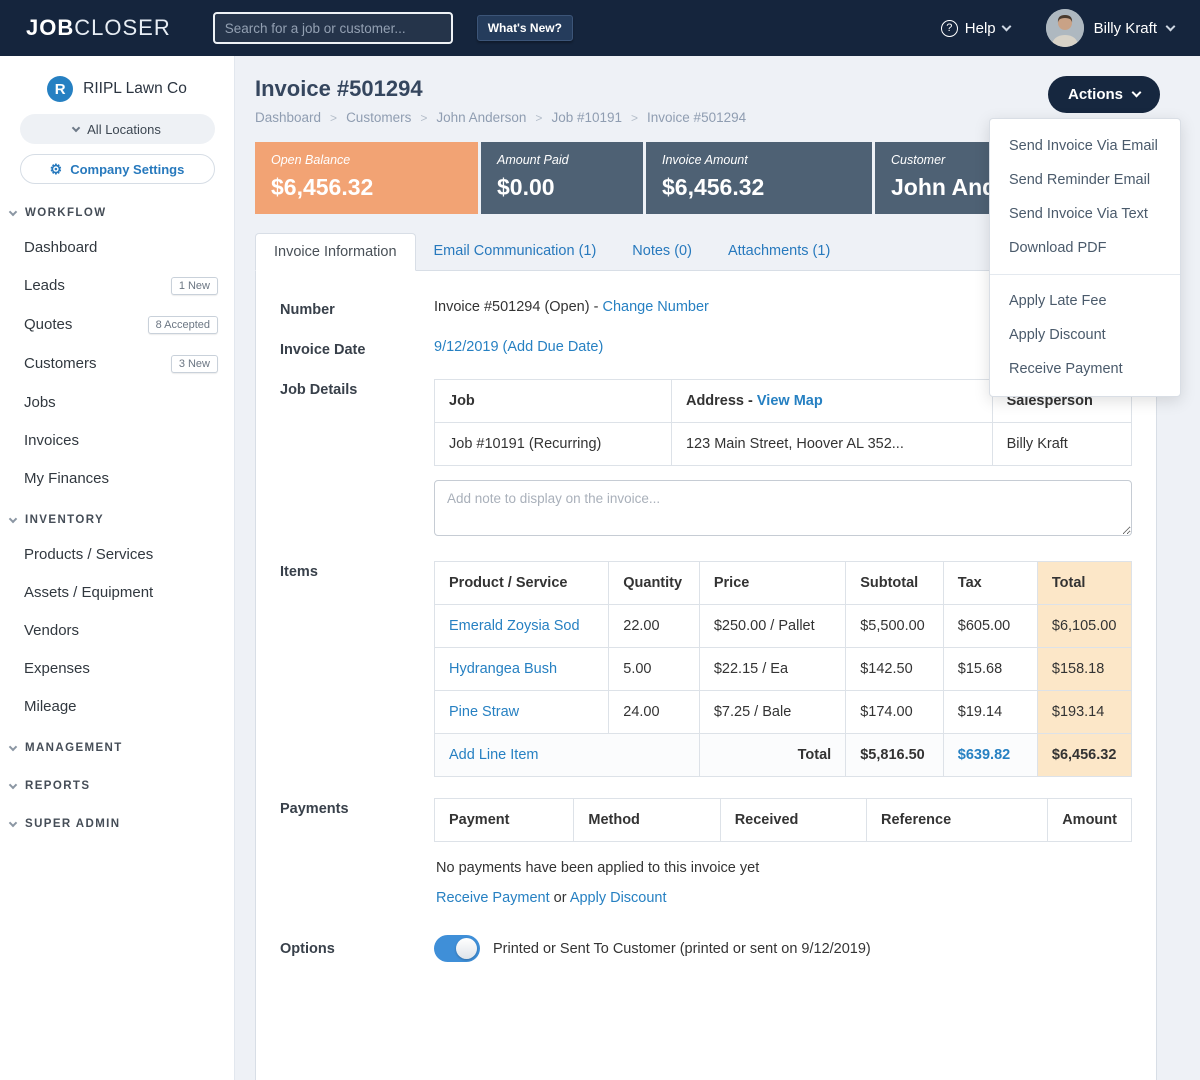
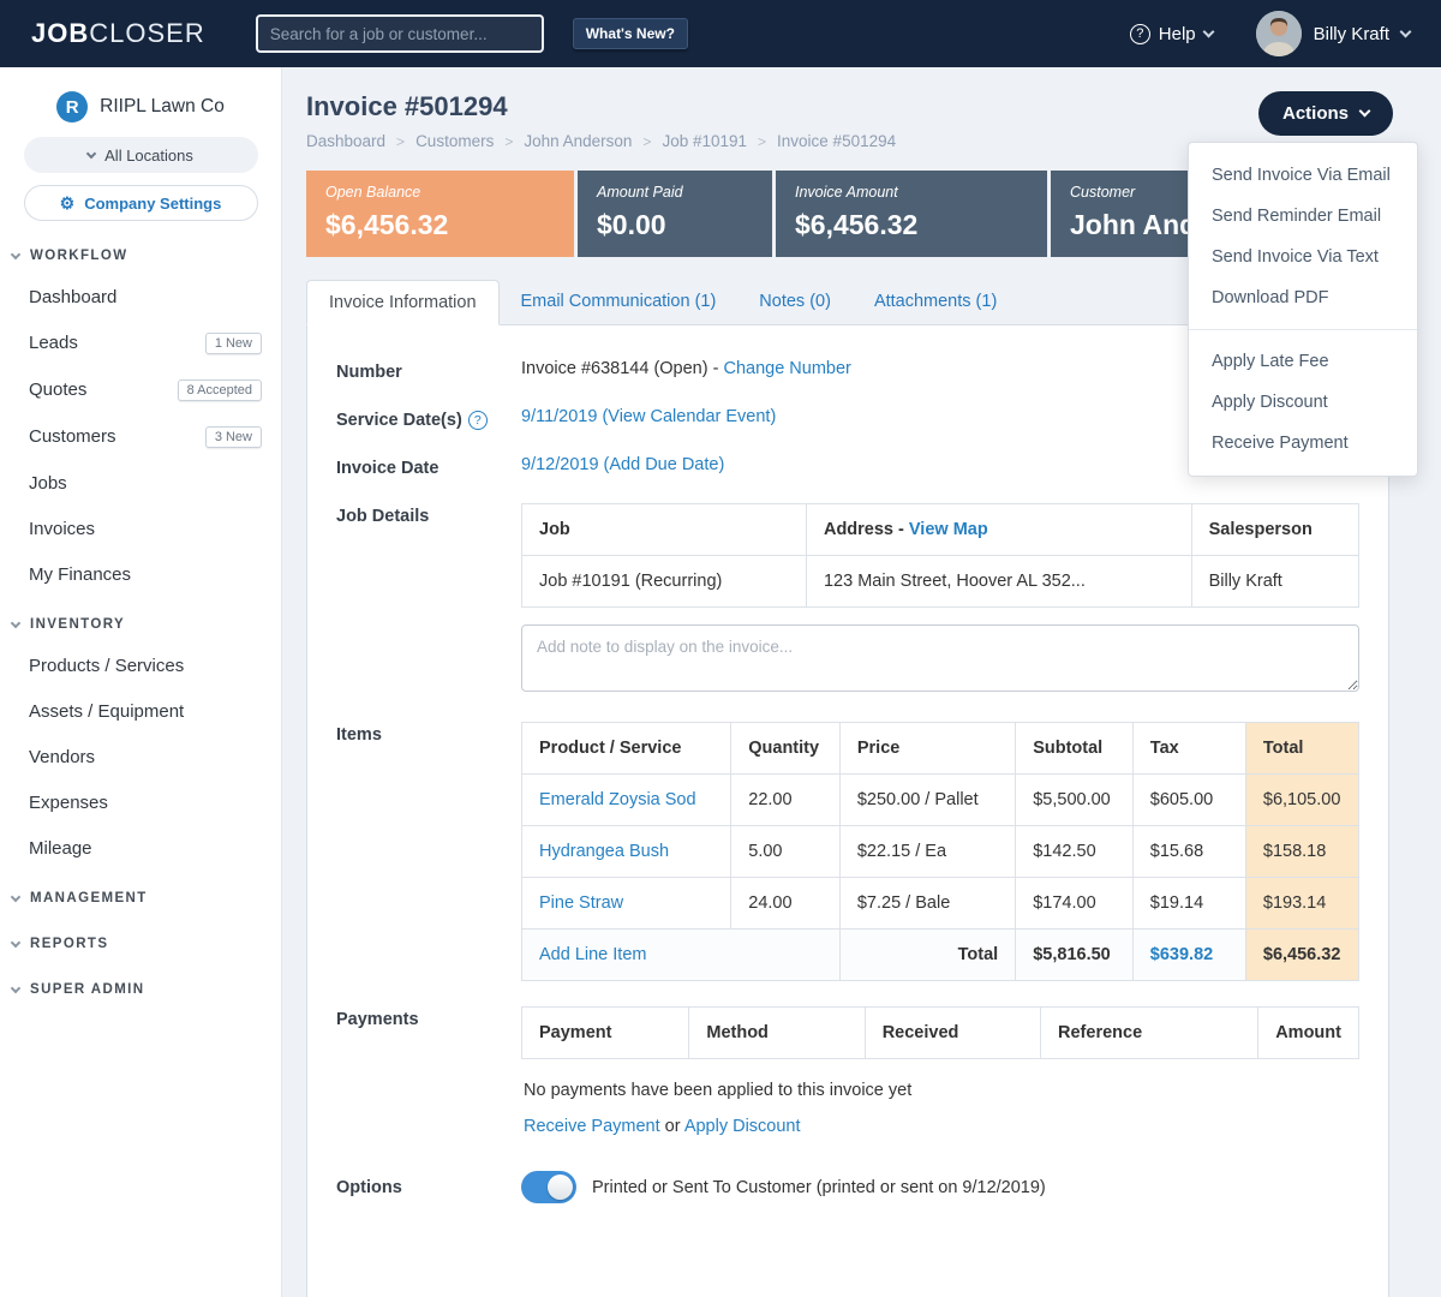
  JOBCLOSER
  Search for a job or customer...
  What's New?
  ?
  Help
  Billy Kraft
  R
  RIIPL Lawn Co
  All Locations
  ⚙
  Company Settings
  WORKFLOW
  Dashboard
  Leads
  1 New
  Quotes
  8 Accepted
  Customers
  3 New
  Jobs
  Invoices
  My Finances
  INVENTORY
  Products / Services
  Assets / Equipment
  Vendors
  Expenses
  Mileage
  MANAGEMENT
  REPORTS
  SUPER ADMIN
  Invoice #501294
  Dashboard
  >
  Customers
  >
  John Anderson
  >
  Job #10191
  >
  Invoice #501294
  Actions
  Send Invoice Via Email
  Send Reminder Email
  Send Invoice Via Text
  Download PDF
  Apply Late Fee
  Apply Discount
  Receive Payment
  Open Balance
  $6,456.32
  Amount Paid
  $0.00
  Invoice Amount
  $6,456.32
  Customer
  Invoice Information
  Email Communication (1)
  Notes (0)
  Attachments (1)
  Number
- Invoice #501294 (Open) - Change Number
+ Invoice #638144 (Open) - Change Number
+ Service Date(s) ?
+ 9/11/2019 (View Calendar Event)
  Invoice Date
  9/12/2019 (Add Due Date)
  Job Details
  Job	Address - View Map	Salesperson
  Job #10191 (Recurring)	123 Main Street, Hoover AL 352...	Billy Kraft
  Add note to display on the invoice...
  Items
  Product / Service	Quantity	Price	Subtotal	Tax	Total
  Emerald Zoysia Sod	22.00	$250.00 / Pallet	$5,500.00	$605.00	$6,105.00
  Hydrangea Bush	5.00	$22.15 / Ea	$142.50	$15.68	$158.18
  Pine Straw	24.00	$7.25 / Bale	$174.00	$19.14	$193.14
  Add Line Item	Total	$5,816.50	$639.82	$6,456.32
  Payments
  Payment	Method	Received	Reference	Amount
  No payments have been applied to this invoice yet
  Receive Payment or Apply Discount
  Options
  Printed or Sent To Customer (printed or sent on 9/12/2019)
